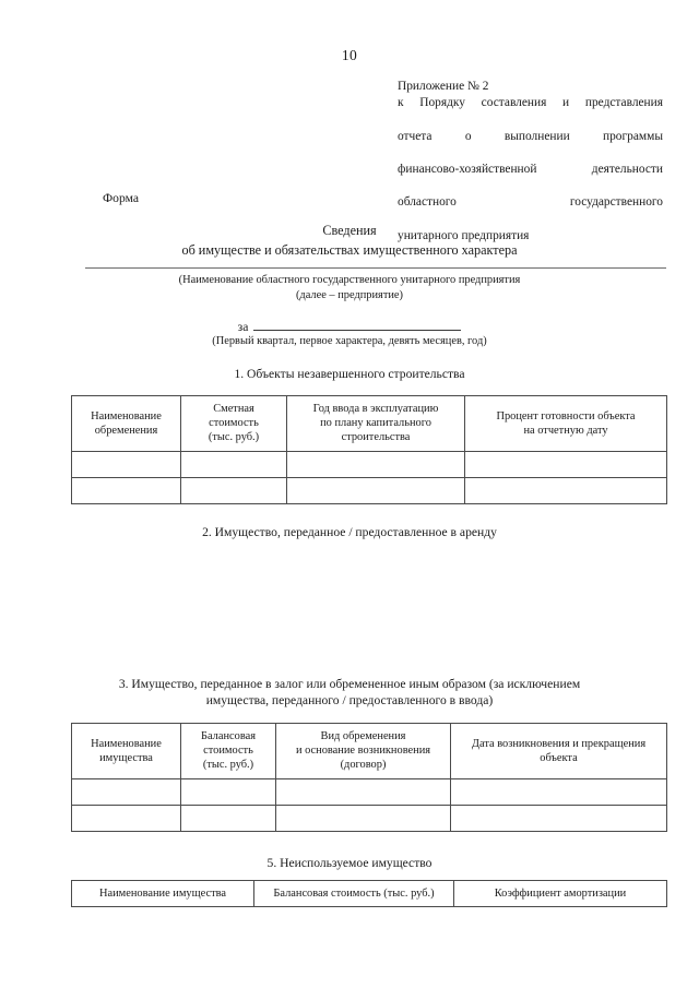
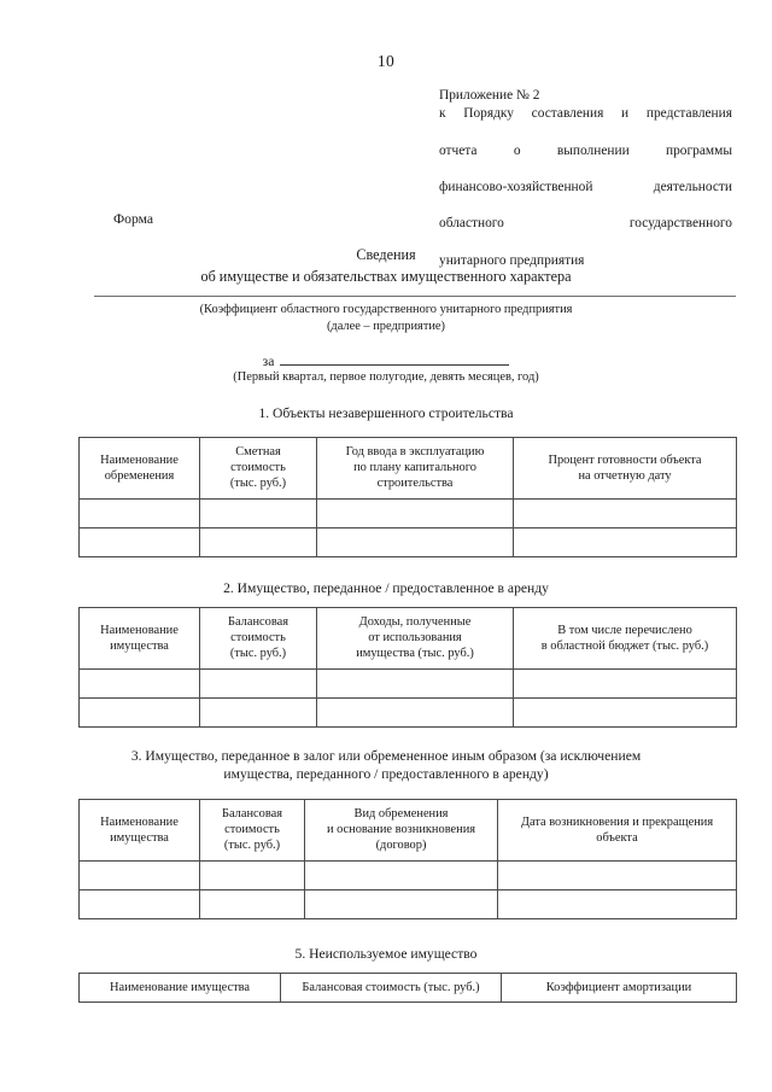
  10
  Приложение № 2
  к Порядку составления и представления
  отчета о выполнении программы
  финансово-хозяйственной деятельности
  областного государственного
  унитарного предприятия
  Форма
  Сведения
  об имуществе и обязательствах имущественного характера
- (Наименование областного государственного унитарного предприятия
+ (Коэффициент областного государственного унитарного предприятия
  (далее – предприятие)
  за
- (Первый квартал, первое характера, девять месяцев, год)
+ (Первый квартал, первое полугодие, девять месяцев, год)
  1. Объекты незавершенного строительства
  Наименование обременения	Сметная стоимость (тыс. руб.)	Год ввода в эксплуатацию по плану капитального строительства	Процент готовности объекта на отчетную дату
  2. Имущество, переданное / предоставленное в аренду
+ Наименование имущества	Балансовая стоимость (тыс. руб.)	Доходы, полученные от использования имущества (тыс. руб.)	В том числе перечислено в областной бюджет (тыс. руб.)
  3. Имущество, переданное в залог или обремененное иным образом (за исключением
- имущества, переданного / предоставленного в ввода)
+ имущества, переданного / предоставленного в аренду)
  Наименование имущества	Балансовая стоимость (тыс. руб.)	Вид обременения и основание возникновения (договор)	Дата возникновения и прекращения объекта
  5. Неиспользуемое имущество
  Наименование имущества	Балансовая стоимость (тыс. руб.)	Коэффициент амортизации
